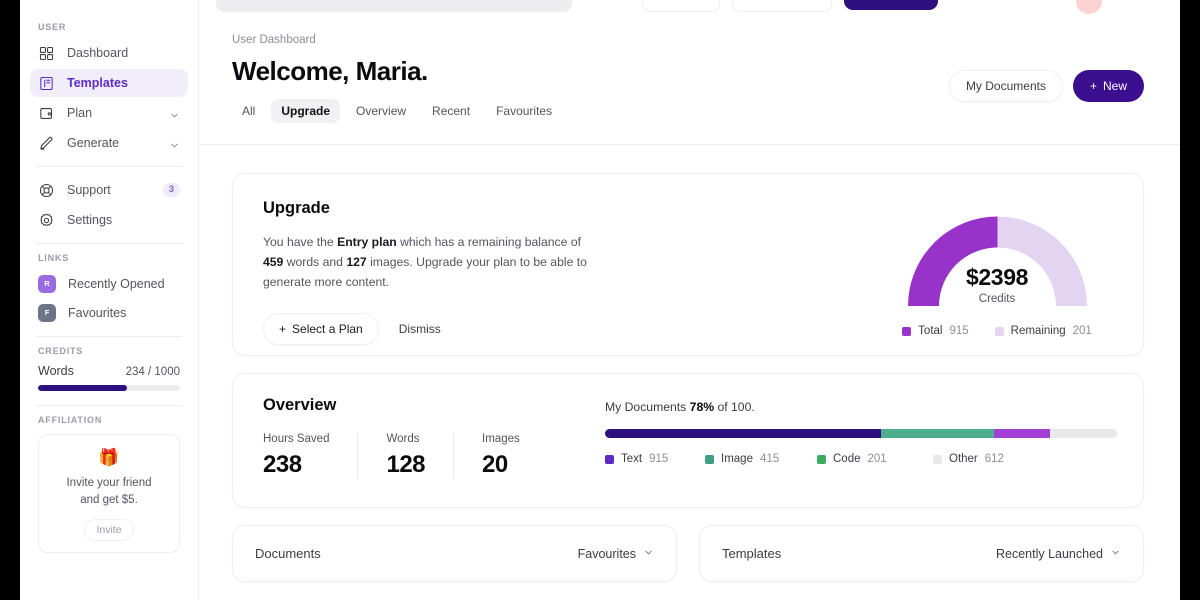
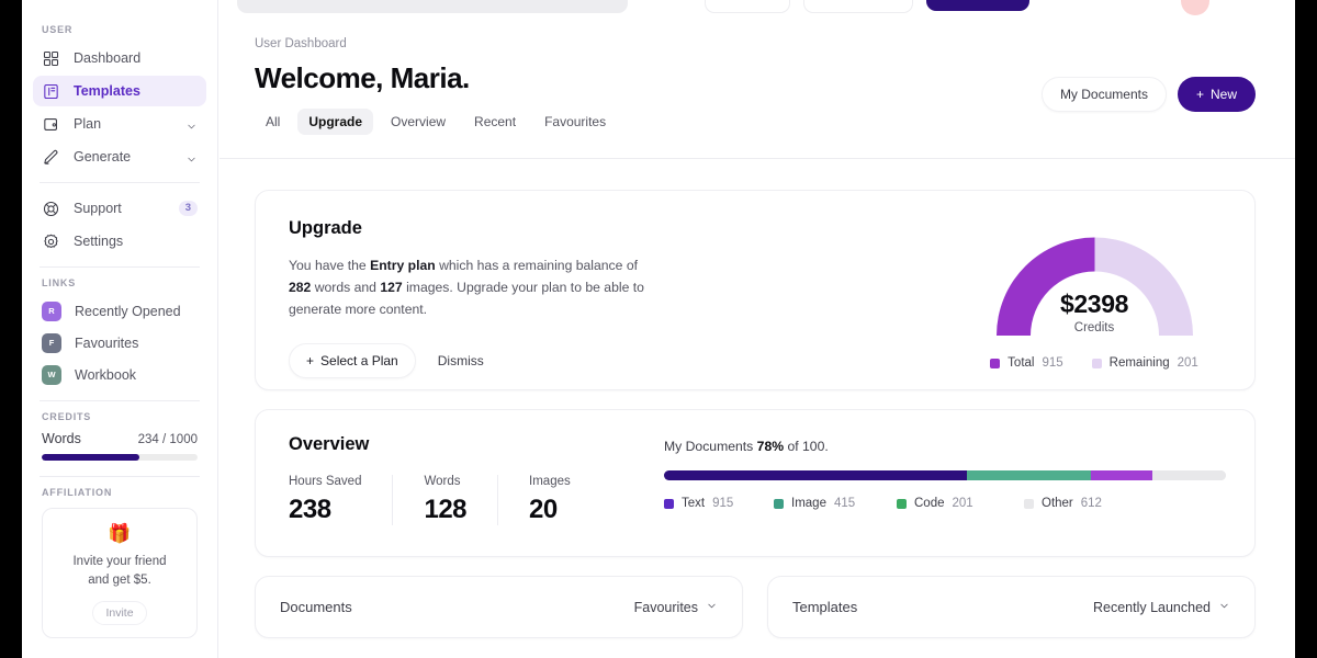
  USER
  Dashboard
  Templates
  Plan
  Generate
  Support
  3
  Settings
  LINKS
  R
  Recently Opened
  F
  Favourites
+ W
+ Workbook
  CREDITS
  Words
  234 / 1000
  AFFILIATION
  🎁
  Invite your friend
  and get $5.
  Invite
  User Dashboard
  Welcome, Maria.
  All
  Upgrade
  Overview
  Recent
  Favourites
  My Documents
  +
  New
  Upgrade
- You have the Entry plan which has a remaining balance of 459 words and 127 images. Upgrade your plan to be able to generate more content.
+ You have the Entry plan which has a remaining balance of 282 words and 127 images. Upgrade your plan to be able to generate more content.
  +
  Select a Plan
  Dismiss
  $2398
  Credits
  Total
  915
  Remaining
  201
  Overview
  Hours Saved
  238
  Words
  128
  Images
  20
  My Documents 78% of 100.
  Text
  915
  Image
  415
  Code
  201
  Other
  612
  Documents
  Favourites
  Templates
  Recently Launched
